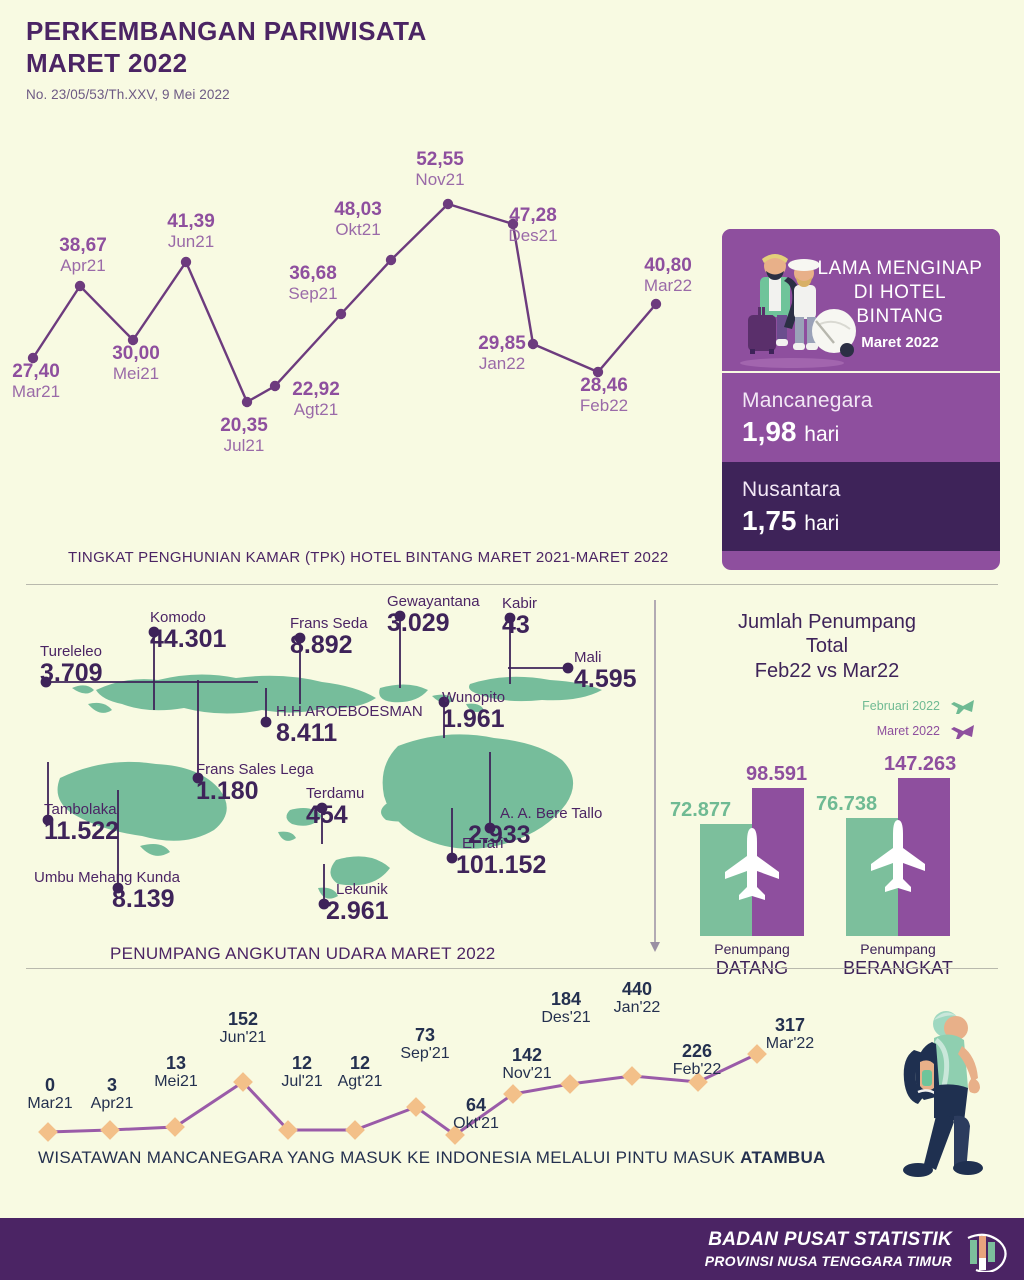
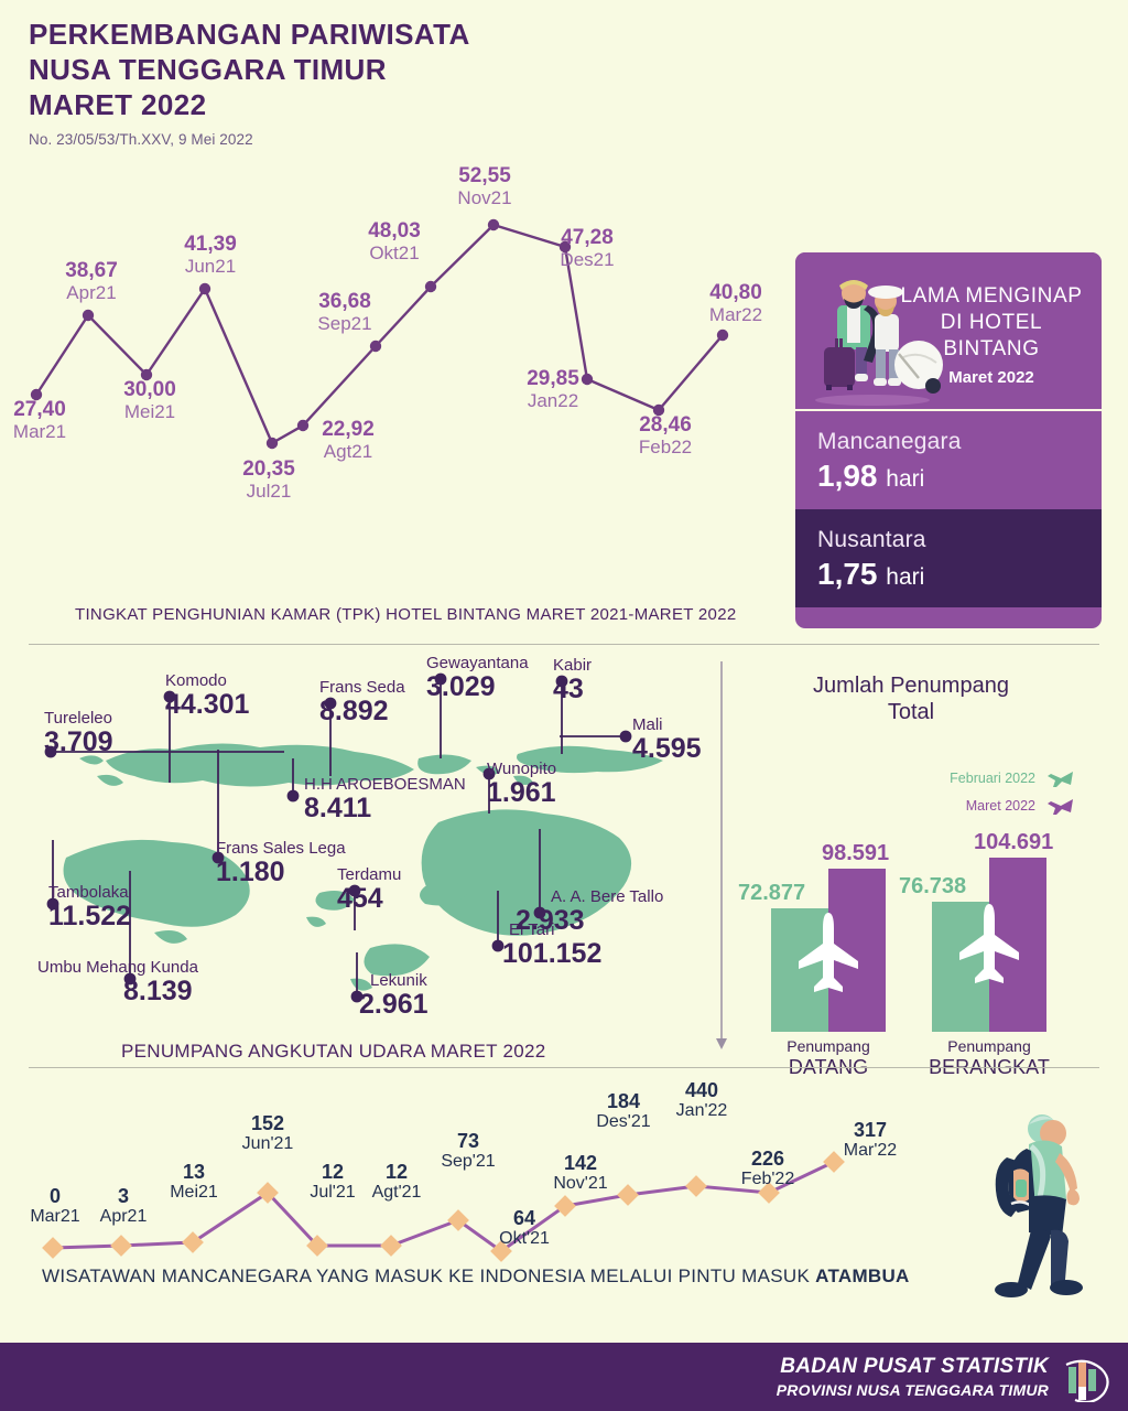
  PERKEMBANGAN PARIWISATA
+ NUSA TENGGARA TIMUR
  MARET 2022
  No. 23/05/53/Th.XXV, 9 Mei 2022
  27,40
  Mar21
  38,67
  Apr21
  30,00
  Mei21
  41,39
  Jun21
  20,35
  Jul21
  22,92
  Agt21
  36,68
  Sep21
  48,03
  Okt21
  52,55
  Nov21
  47,28
  Des21
  29,85
  Jan22
  28,46
  Feb22
  40,80
  Mar22
  TINGKAT PENGHUNIAN KAMAR (TPK) HOTEL BINTANG MARET 2021-MARET 2022
  LAMA MENGINAP
  DI HOTEL BINTANG
  Maret 2022
  Mancanegara
  1,98 hari
  Nusantara
  1,75 hari
  Tureleleo
  3.709
  Komodo
  44.301
  Frans Seda
  8.892
  Gewayantana
  3.029
  Kabir
  43
  Mali
  4.595
  Wunopito
  1.961
  H.H AROEBOESMAN
  8.411
  Frans Sales Lega
  1.180
  Tambolaka
  11.522
  Umbu Mehang Kunda
  8.139
  Terdamu
  454
  Lekunik
  2.961
  El Tari
  101.152
  A. A. Bere Tallo
  2.933
  PENUMPANG ANGKUTAN UDARA MARET 2022
  Jumlah Penumpang
  Total
- Feb22 vs Mar22
  Februari 2022
  Maret 2022
  72.877
  98.591
  Penumpang
  76.738
- 147.263
+ 104.691
  Penumpang
  0
  Mar21
  3
  Apr21
  13
  Mei21
  152
  Jun'21
  12
  Jul'21
  12
  Agt'21
  73
  Sep'21
  64
  Okt'21
  142
  Nov'21
  184
  Des'21
  440
  Jan'22
  226
  Feb'22
  317
  Mar'22
  WISATAWAN MANCANEGARA YANG MASUK KE INDONESIA MELALUI PINTU MASUK ATAMBUA
  BADAN PUSAT STATISTIK
  PROVINSI NUSA TENGGARA TIMUR
